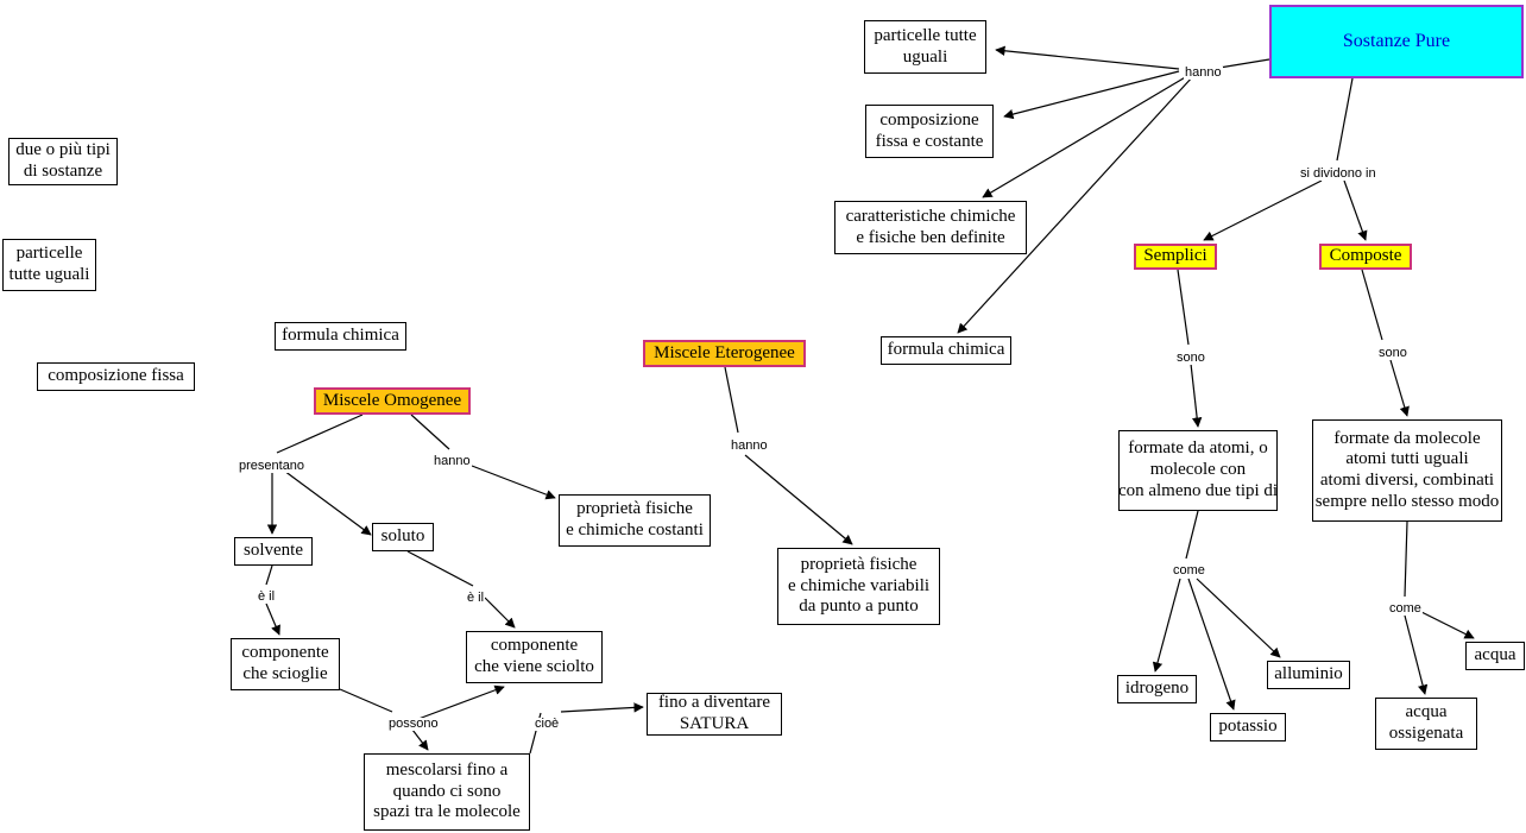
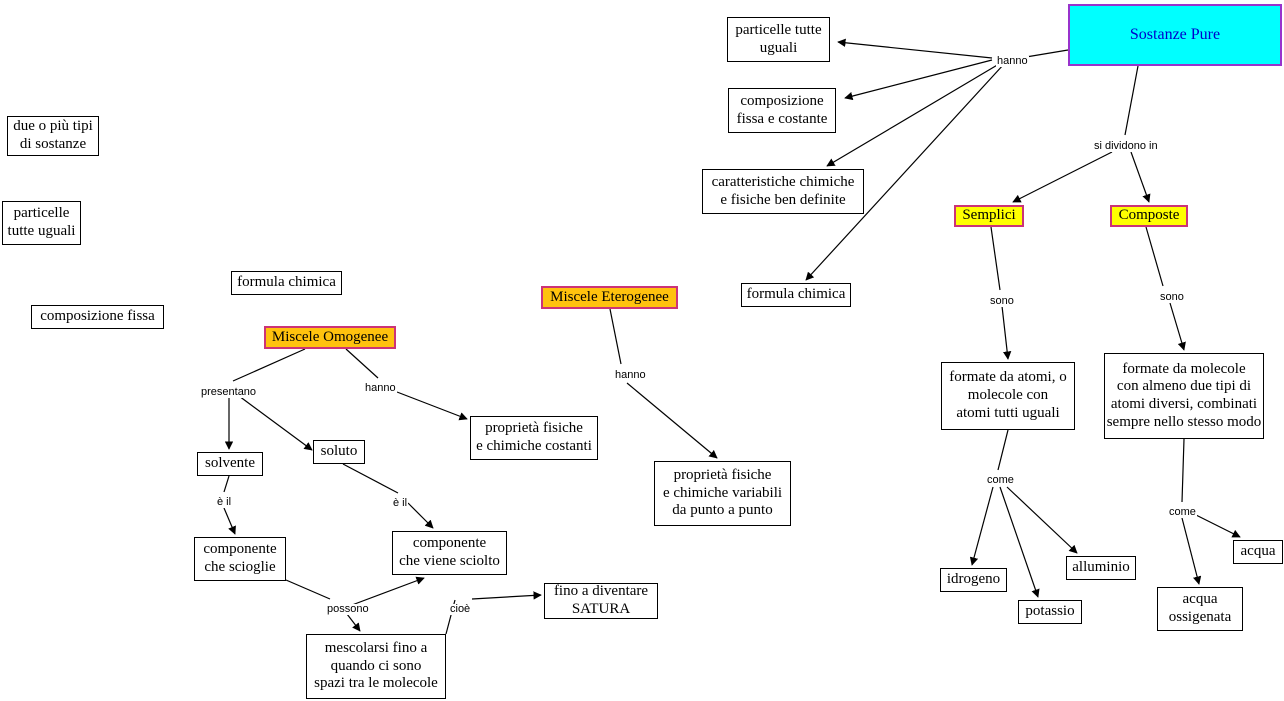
  Sostanze Pure
  particelle tutte
  uguali
  composizione
  fissa e costante
  caratteristiche chimiche
  e fisiche ben definite
  formula chimica
  Semplici
  Composte
  formate da atomi, o
  molecole con
- con almeno due tipi di
+ atomi tutti uguali
  formate da molecole
- atomi tutti uguali
+ con almeno due tipi di
  atomi diversi, combinati
  sempre nello stesso modo
  idrogeno
  potassio
  alluminio
  acqua
  acqua
  ossigenata
  due o più tipi
  di sostanze
  particelle
  tutte uguali
  composizione fissa
  formula chimica
  Miscele Omogenee
  Miscele Eterogenee
  proprietà fisiche
  e chimiche costanti
  proprietà fisiche
  e chimiche variabili
  da punto a punto
  solvente
  soluto
  componente
  che scioglie
  componente
  che viene sciolto
  mescolarsi fino a
  quando ci sono
  spazi tra le molecole
  fino a diventare
  SATURA
  hanno
  si dividono in
  sono
  sono
  come
  come
  presentano
  hanno
  hanno
  è il
  è il
  possono
  cioè
